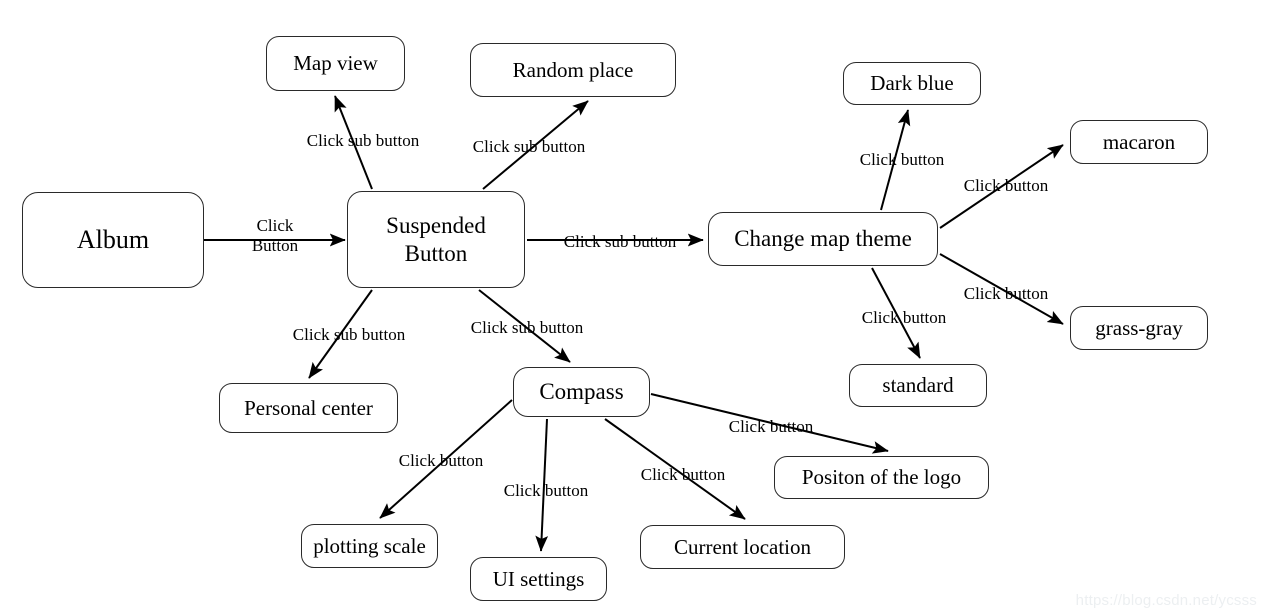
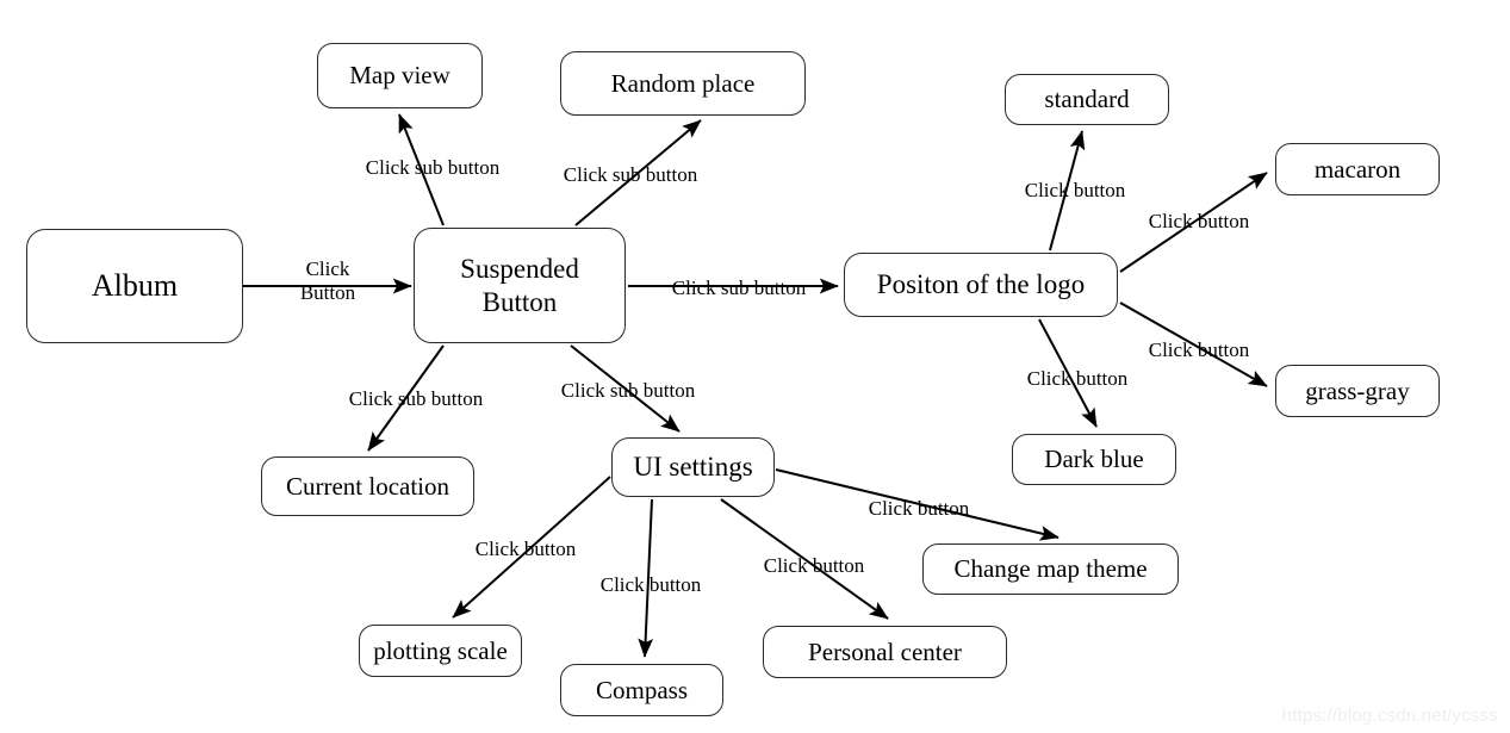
  Album
  Suspended
  Button
  Map view
  Random place
- Personal center
+ Current location
- Compass
+ UI settings
- Change map theme
+ Positon of the logo
- Dark blue
+ standard
  macaron
  grass-gray
- standard
+ Dark blue
  plotting scale
- UI settings
+ Compass
- Current location
+ Personal center
- Positon of the logo
+ Change map theme
  Click
  Button
  Click sub button
  Click sub button
  Click sub button
  Click sub button
  Click sub button
  Click button
  Click button
  Click button
  Click button
  Click button
  Click button
  Click button
  Click button
